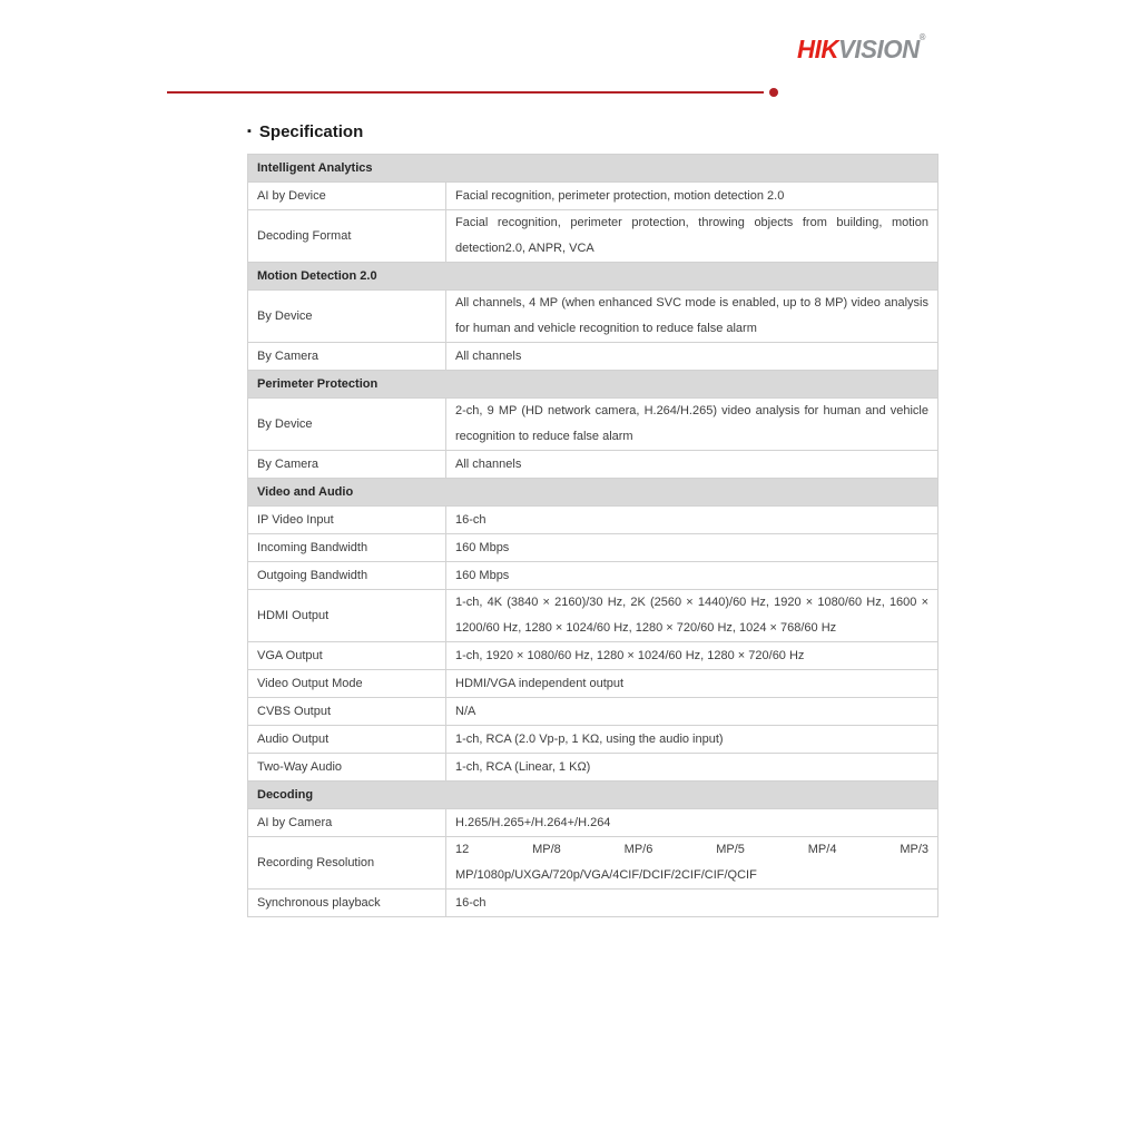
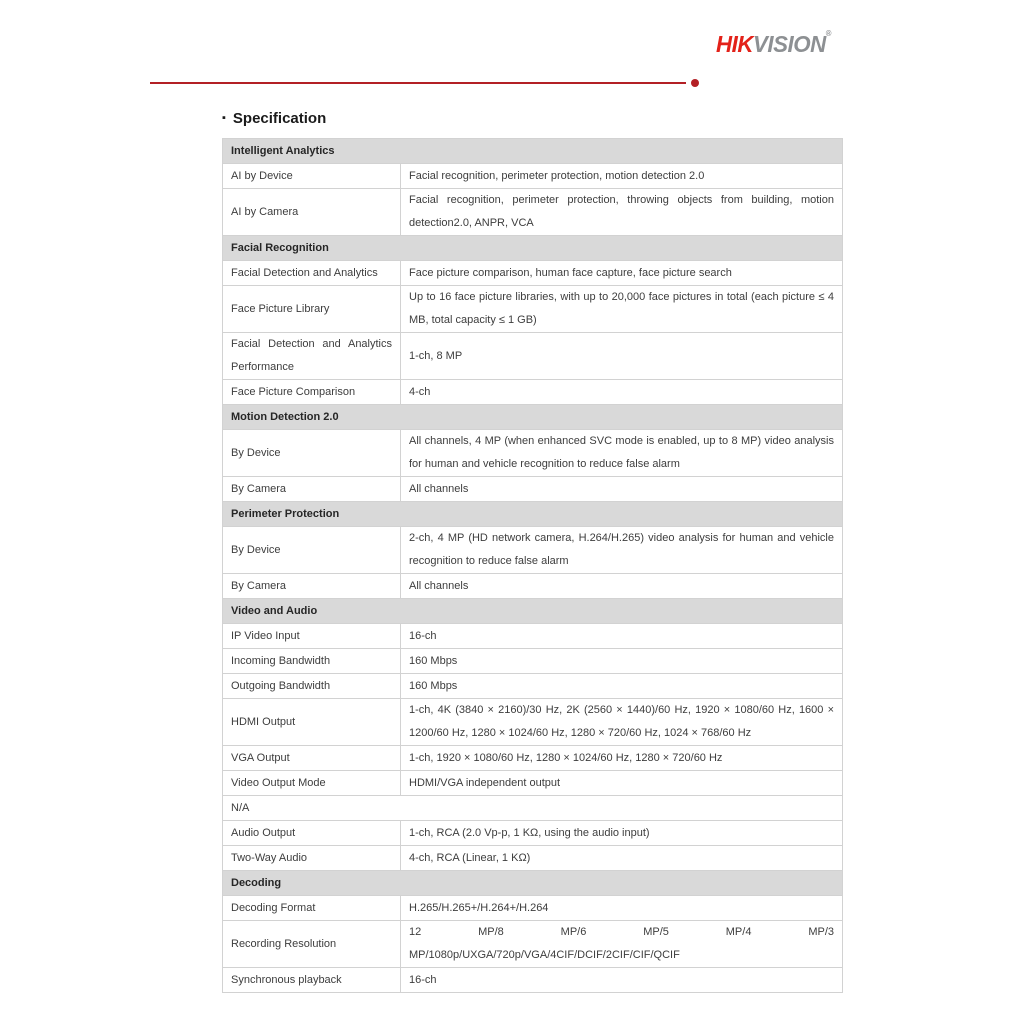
  HIKVISION®
  ▪
  Specification
  Intelligent Analytics
  AI by Device
  Facial recognition, perimeter protection, motion detection 2.0
- Decoding Format
+ AI by Camera
  Facial recognition, perimeter protection, throwing objects from building, motion detection2.0, ANPR, VCA
+ Facial Recognition
+ Facial Detection and Analytics
+ Face picture comparison, human face capture, face picture search
+ Face Picture Library
+ Up to 16 face picture libraries, with up to 20,000 face pictures in total (each picture ≤ 4 MB, total capacity ≤ 1 GB)
+ Facial Detection and Analytics Performance
+ 1-ch, 8 MP
+ Face Picture Comparison
+ 4-ch
  Motion Detection 2.0
  By Device
  All channels, 4 MP (when enhanced SVC mode is enabled, up to 8 MP) video analysis for human and vehicle recognition to reduce false alarm
  By Camera
  All channels
  Perimeter Protection
  By Device
- 2-ch, 9 MP (HD network camera, H.264/H.265) video analysis for human and vehicle recognition to reduce false alarm
+ 2-ch, 4 MP (HD network camera, H.264/H.265) video analysis for human and vehicle recognition to reduce false alarm
  By Camera
  All channels
  Video and Audio
  IP Video Input
  16-ch
  Incoming Bandwidth
  160 Mbps
  Outgoing Bandwidth
  160 Mbps
  HDMI Output
  1-ch, 4K (3840 × 2160)/30 Hz, 2K (2560 × 1440)/60 Hz, 1920 × 1080/60 Hz, 1600 × 1200/60 Hz, 1280 × 1024/60 Hz, 1280 × 720/60 Hz, 1024 × 768/60 Hz
  VGA Output
  1-ch, 1920 × 1080/60 Hz, 1280 × 1024/60 Hz, 1280 × 720/60 Hz
  Video Output Mode
  HDMI/VGA independent output
- CVBS Output
  N/A
  Audio Output
  1-ch, RCA (2.0 Vp-p, 1 KΩ, using the audio input)
  Two-Way Audio
- 1-ch, RCA (Linear, 1 KΩ)
+ 4-ch, RCA (Linear, 1 KΩ)
  Decoding
- AI by Camera
+ Decoding Format
  H.265/H.265+/H.264+/H.264
  Recording Resolution
  12 MP/8 MP/6 MP/5 MP/4 MP/3 MP/1080p/UXGA/720p/VGA/4CIF/DCIF/2CIF/CIF/QCIF
  Synchronous playback
  16-ch
